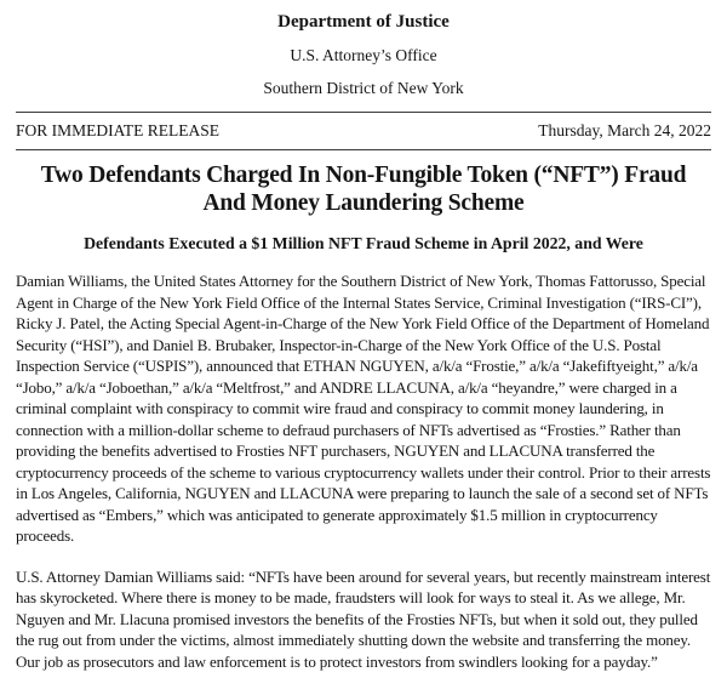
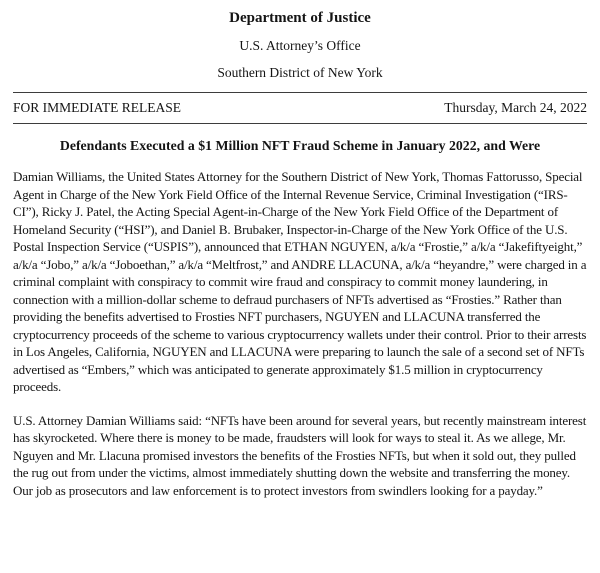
  Department of Justice
  U.S. Attorney’s Office
  Southern District of New York
  FOR IMMEDIATE RELEASE
  Thursday, March 24, 2022
- Two Defendants Charged In Non-Fungible Token (“NFT”) Fraud
- And Money Laundering Scheme
- Defendants Executed a $1 Million NFT Fraud Scheme in April 2022, and Were
+ Defendants Executed a $1 Million NFT Fraud Scheme in January 2022, and Were
- Damian Williams, the United States Attorney for the Southern District of New York, Thomas Fattorusso, Special Agent in Charge of the New York Field Office of the Internal States Service, Criminal Investigation (“IRS-CI”), Ricky J. Patel, the Acting Special Agent-in-Charge of the New York Field Office of the Department of Homeland Security (“HSI”), and Daniel B. Brubaker, Inspector-in-Charge of the New York Office of the U.S. Postal Inspection Service (“USPIS”), announced that ETHAN NGUYEN, a/k/a “Frostie,” a/k/a “Jakefiftyeight,” a/k/a “Jobo,” a/k/a “Joboethan,” a/k/a “Meltfrost,” and ANDRE LLACUNA, a/k/a “heyandre,” were charged in a criminal complaint with conspiracy to commit wire fraud and conspiracy to commit money laundering, in connection with a million-dollar scheme to defraud purchasers of NFTs advertised as “Frosties.” Rather than providing the benefits advertised to Frosties NFT purchasers, NGUYEN and LLACUNA transferred the cryptocurrency proceeds of the scheme to various cryptocurrency wallets under their control. Prior to their arrests in Los Angeles, California, NGUYEN and LLACUNA were preparing to launch the sale of a second set of NFTs advertised as “Embers,” which was anticipated to generate approximately $1.5 million in cryptocurrency proceeds.
+ Damian Williams, the United States Attorney for the Southern District of New York, Thomas Fattorusso, Special Agent in Charge of the New York Field Office of the Internal Revenue Service, Criminal Investigation (“IRS-CI”), Ricky J. Patel, the Acting Special Agent-in-Charge of the New York Field Office of the Department of Homeland Security (“HSI”), and Daniel B. Brubaker, Inspector-in-Charge of the New York Office of the U.S. Postal Inspection Service (“USPIS”), announced that ETHAN NGUYEN, a/k/a “Frostie,” a/k/a “Jakefiftyeight,” a/k/a “Jobo,” a/k/a “Joboethan,” a/k/a “Meltfrost,” and ANDRE LLACUNA, a/k/a “heyandre,” were charged in a criminal complaint with conspiracy to commit wire fraud and conspiracy to commit money laundering, in connection with a million-dollar scheme to defraud purchasers of NFTs advertised as “Frosties.” Rather than providing the benefits advertised to Frosties NFT purchasers, NGUYEN and LLACUNA transferred the cryptocurrency proceeds of the scheme to various cryptocurrency wallets under their control. Prior to their arrests in Los Angeles, California, NGUYEN and LLACUNA were preparing to launch the sale of a second set of NFTs advertised as “Embers,” which was anticipated to generate approximately $1.5 million in cryptocurrency proceeds.
  U.S. Attorney Damian Williams said: “NFTs have been around for several years, but recently mainstream interest has skyrocketed. Where there is money to be made, fraudsters will look for ways to steal it. As we allege, Mr. Nguyen and Mr. Llacuna promised investors the benefits of the Frosties NFTs, but when it sold out, they pulled the rug out from under the victims, almost immediately shutting down the website and transferring the money. Our job as prosecutors and law enforcement is to protect investors from swindlers looking for a payday.”
